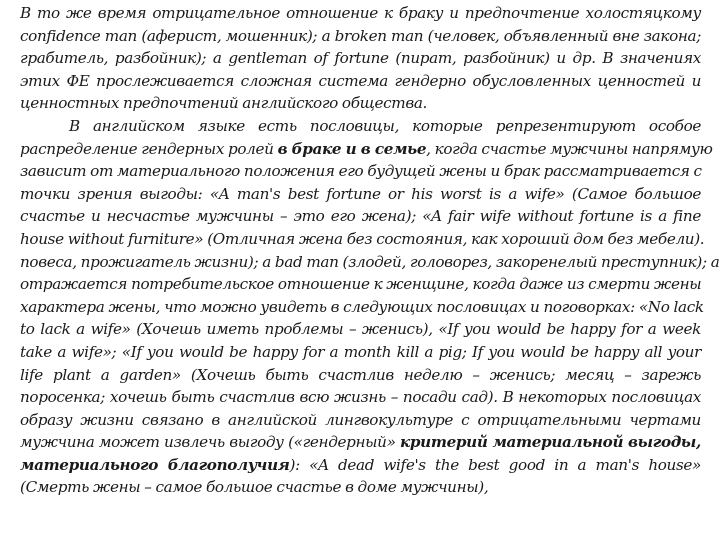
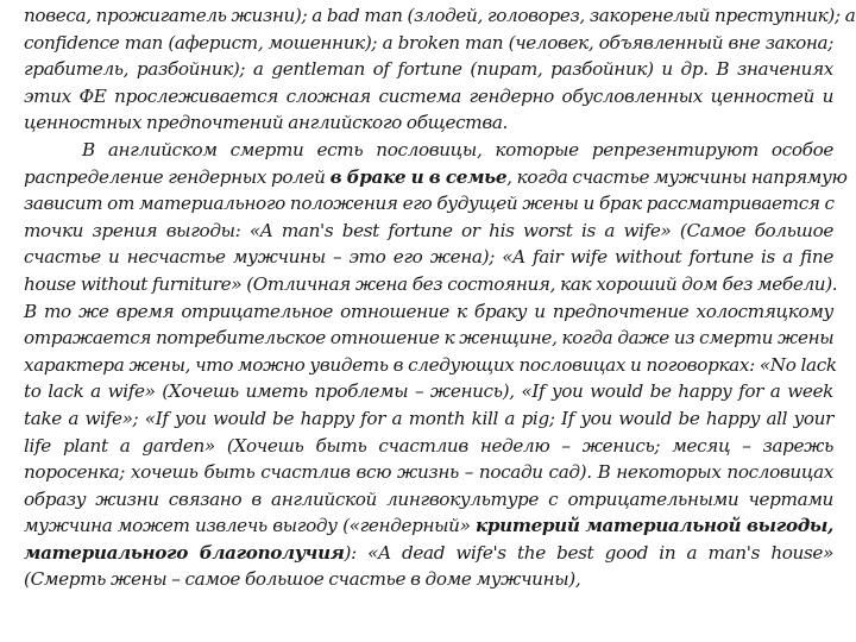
- В то же время отрицательное отношение к браку и предпочтение холостяцкому
+ повеса, прожигатель жизни); a bad man (злодей, головорез, закоренелый преступник); a
  confidence man (аферист, мошенник); a broken man (человек, объявленный вне закона;
  грабитель, разбойник); a gentleman of fortune (пират, разбойник) и др. В значениях
  этих ФЕ прослеживается сложная система гендерно обусловленных ценностей и
  ценностных предпочтений английского общества.
- В английском языке есть пословицы, которые репрезентируют особое
+ В английском смерти есть пословицы, которые репрезентируют особое
  распределение гендерных ролей в браке и в семье, когда счастье мужчины напрямую
  зависит от материального положения его будущей жены и брак рассматривается с
  точки зрения выгоды: «A man's best fortune or his worst is a wife» (Самое большое
  счастье и несчастье мужчины – это его жена); «A fair wife without fortune is a fine
  house without furniture» (Отличная жена без состояния, как хороший дом без мебели).
- повеса, прожигатель жизни); a bad man (злодей, головорез, закоренелый преступник); a
+ В то же время отрицательное отношение к браку и предпочтение холостяцкому
  отражается потребительское отношение к женщине, когда даже из смерти жены
  характера жены, что можно увидеть в следующих пословицах и поговорках: «No lack
  to lack a wife» (Хочешь иметь проблемы – женись), «If you would be happy for a week
  take a wife»; «If you would be happy for a month kill a pig; If you would be happy all your
  life plant a garden» (Хочешь быть счастлив неделю – женись; месяц – зарежь
  поросенка; хочешь быть счастлив всю жизнь – посади сад). В некоторых пословицах
  образу жизни связано в английской лингвокультуре с отрицательными чертами
  мужчина может извлечь выгоду («гендерный» критерий материальной выгоды,
  материального благополучия): «A dead wife's the best good in a man's house»
  (Смерть жены – самое большое счастье в доме мужчины),
